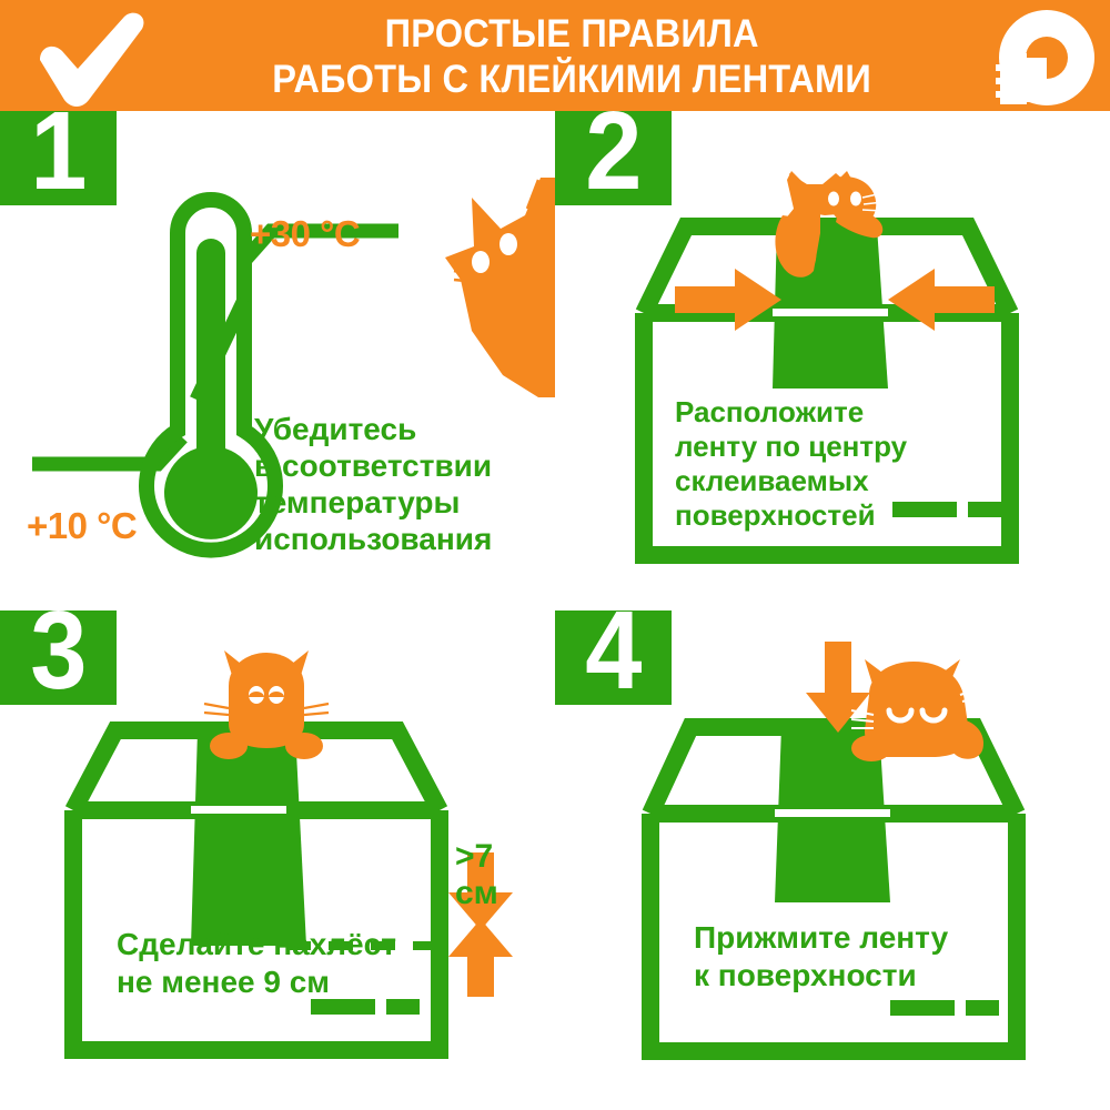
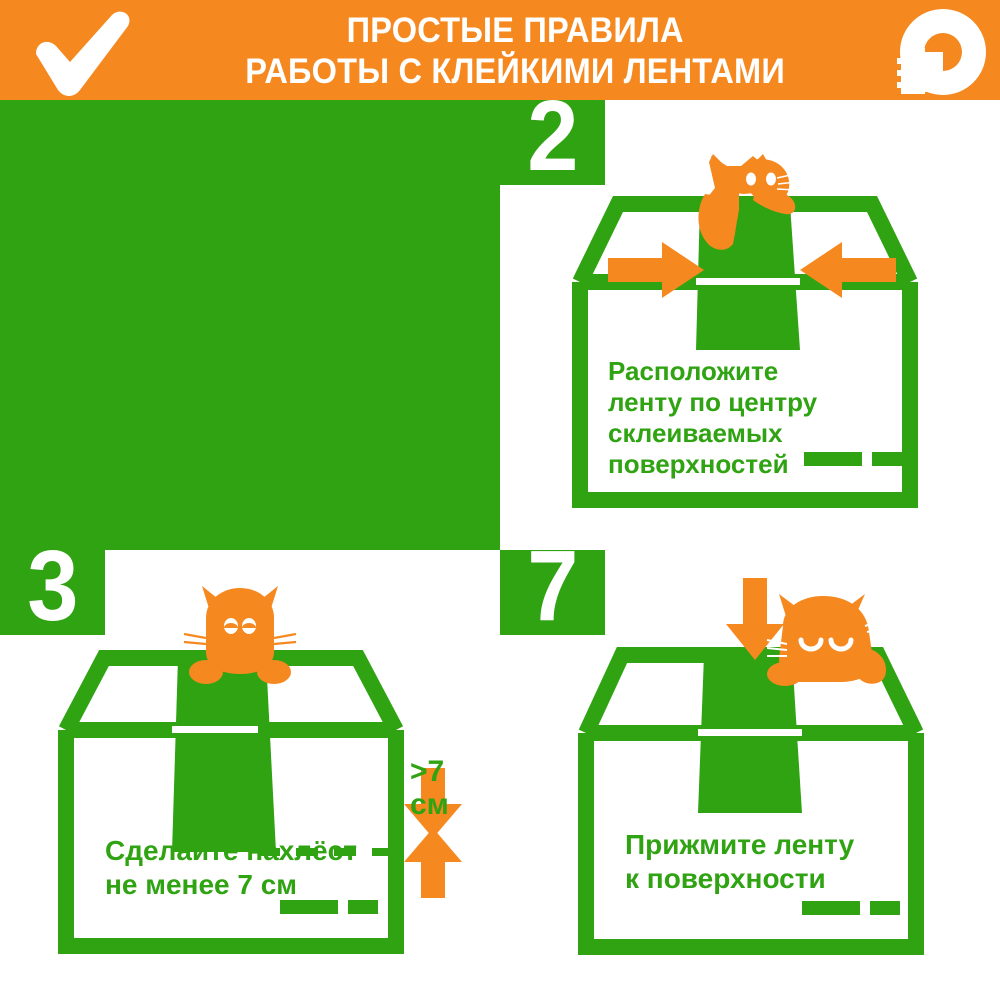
  ПРОСТЫЕ ПРАВИЛА
  РАБОТЫ С КЛЕЙКИМИ ЛЕНТАМИ
- 1
- +30 °C
- +10 °C
- Убедитесь
- в соответствии
- температуры
- использования
  2
  Расположите
  ленту по центру
  склеиваемых
  поверхностей
  3
  >7
  см
  Сделайте нахлёст
- не менее 9 см
+ не менее 7 см
- 4
+ 7
  Прижмите ленту
  к поверхности
